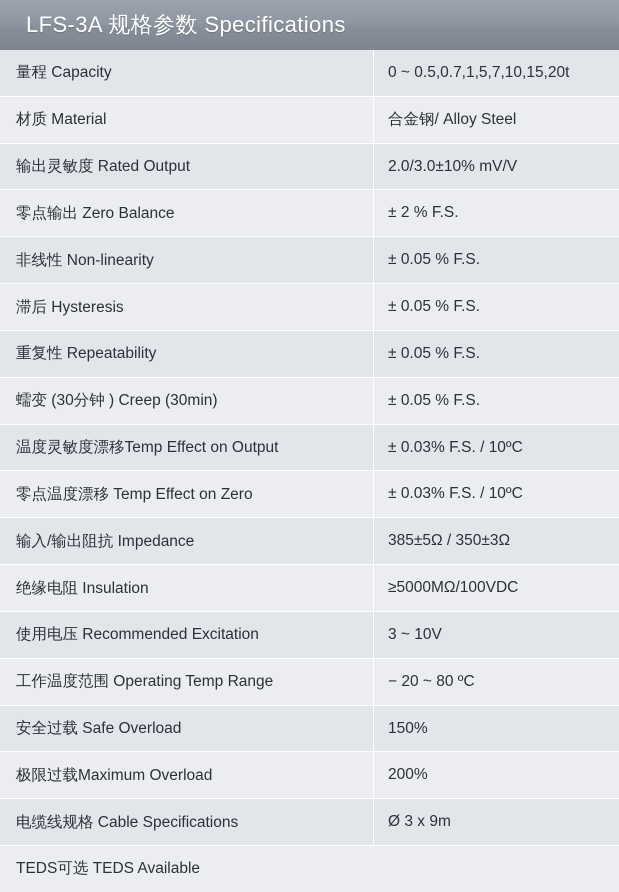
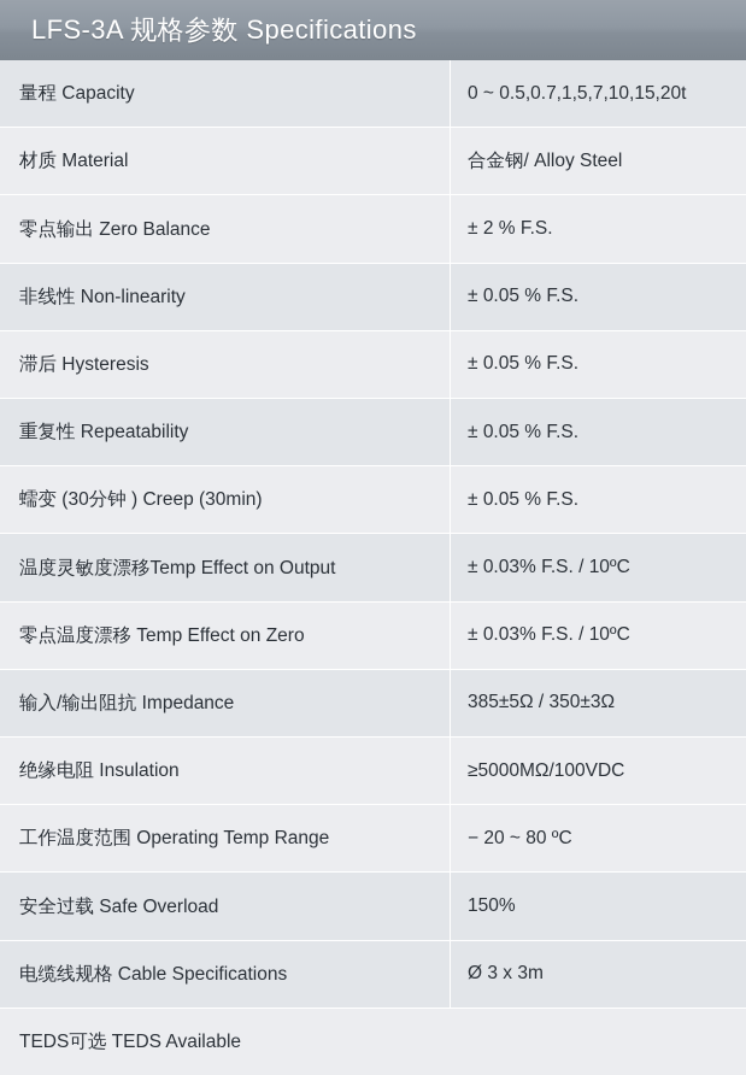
  LFS-3A 规格参数 Specifications
  量程 Capacity
  0 ~ 0.5,0.7,1,5,7,10,15,20t
  材质 Material
  合金钢/ Alloy Steel
- 输出灵敏度 Rated Output
- 2.0/3.0±10% mV/V
  零点输出 Zero Balance
  ± 2 % F.S.
  非线性 Non-linearity
  ± 0.05 % F.S.
  滞后 Hysteresis
  ± 0.05 % F.S.
  重复性 Repeatability
  ± 0.05 % F.S.
  蠕变 (30分钟 ) Creep (30min)
  ± 0.05 % F.S.
  温度灵敏度漂移Temp Effect on Output
  ± 0.03% F.S. / 10ºC
  零点温度漂移 Temp Effect on Zero
  ± 0.03% F.S. / 10ºC
  输入/输出阻抗 Impedance
  385±5Ω / 350±3Ω
  绝缘电阻 Insulation
  ≥5000MΩ/100VDC
- 使用电压 Recommended Excitation
- 3 ~ 10V
  工作温度范围 Operating Temp Range
  − 20 ~ 80 ºC
  安全过载 Safe Overload
  150%
- 极限过载Maximum Overload
- 200%
  电缆线规格 Cable Specifications
- Ø 3 x 9m
+ Ø 3 x 3m
  TEDS可选 TEDS Available
